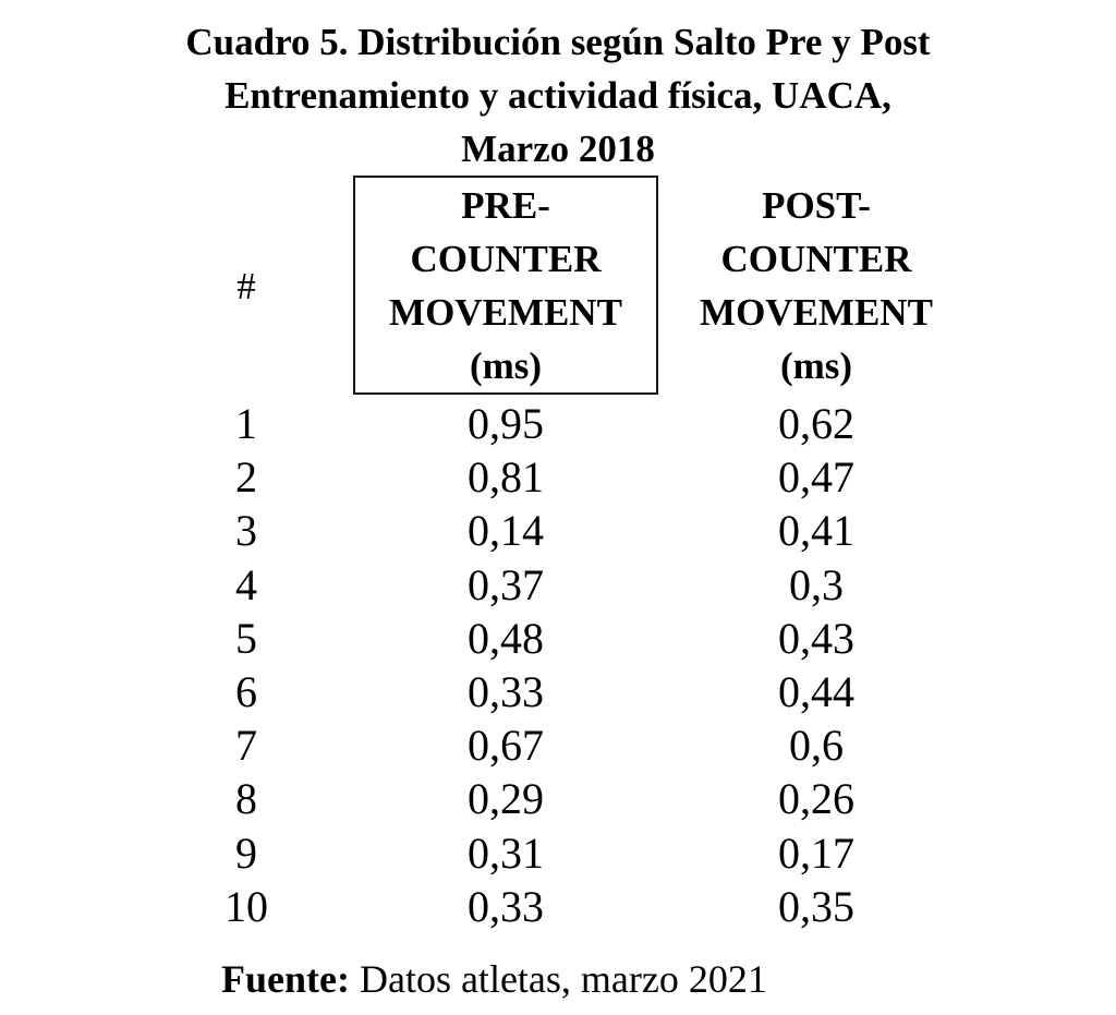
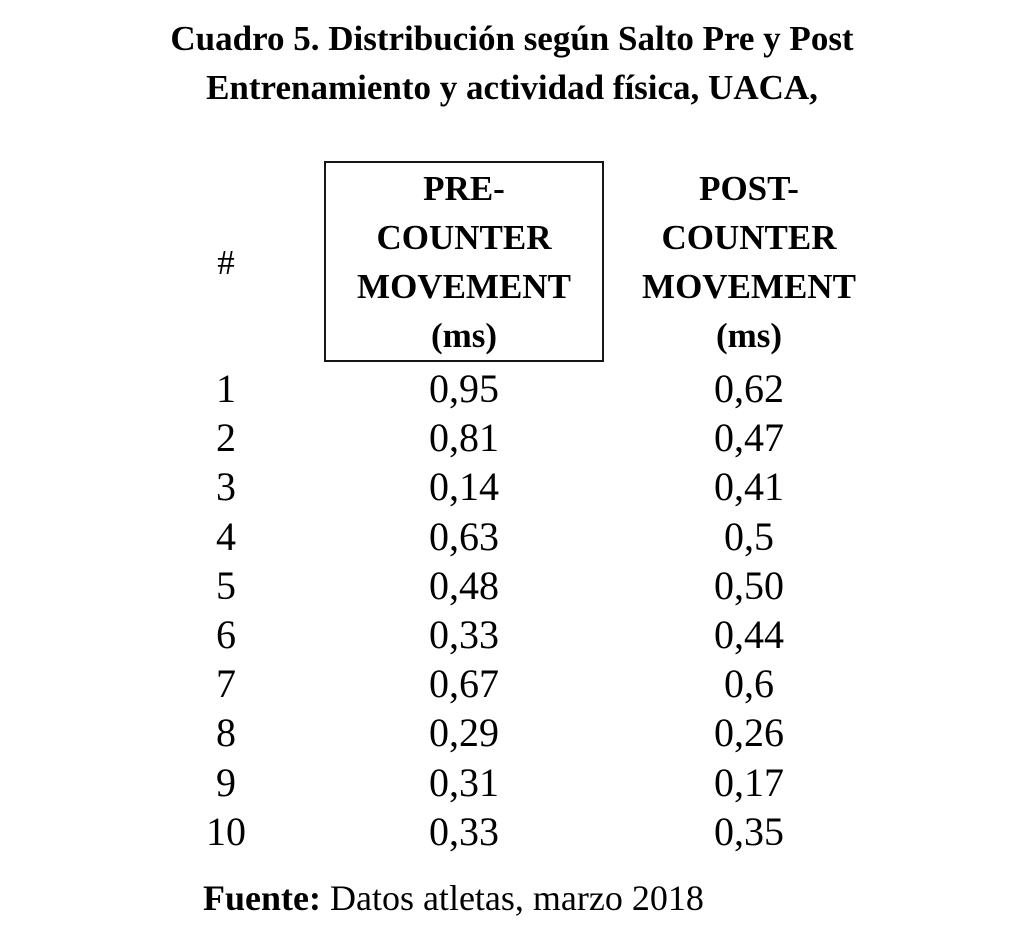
  Cuadro 5. Distribución según Salto Pre y Post
  Entrenamiento y actividad física, UACA,
- Marzo 2018
  #
  PRE-
  COUNTER
  MOVEMENT
  (ms)
  POST-
  COUNTER
  MOVEMENT
  (ms)
  1
  0,95
  0,62
  2
  0,81
  0,47
  3
  0,14
  0,41
  4
- 0,37
+ 0,63
- 0,3
+ 0,5
  5
  0,48
- 0,43
+ 0,50
  6
  0,33
  0,44
  7
  0,67
  0,6
  8
  0,29
  0,26
  9
  0,31
  0,17
  10
  0,33
  0,35
- Fuente: Datos atletas, marzo 2021
+ Fuente: Datos atletas, marzo 2018
